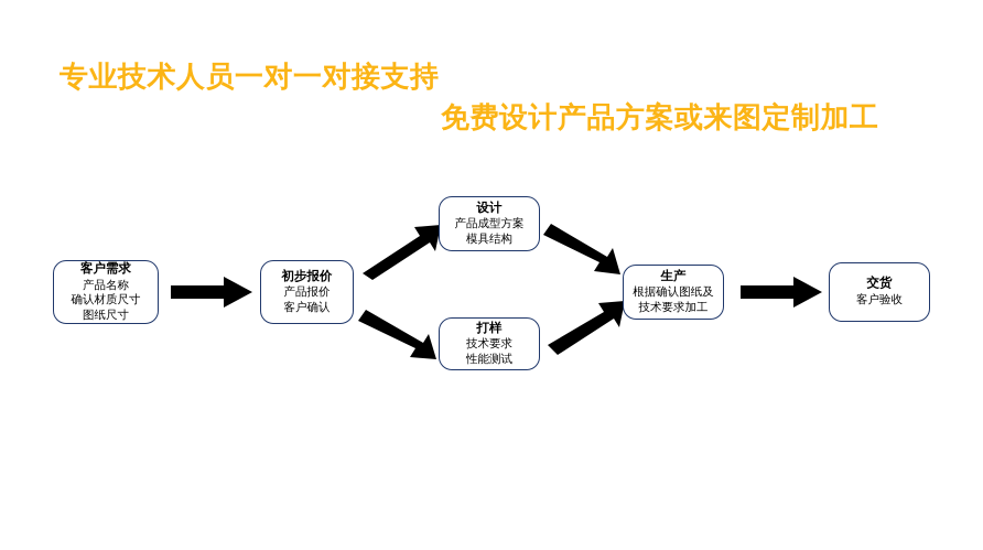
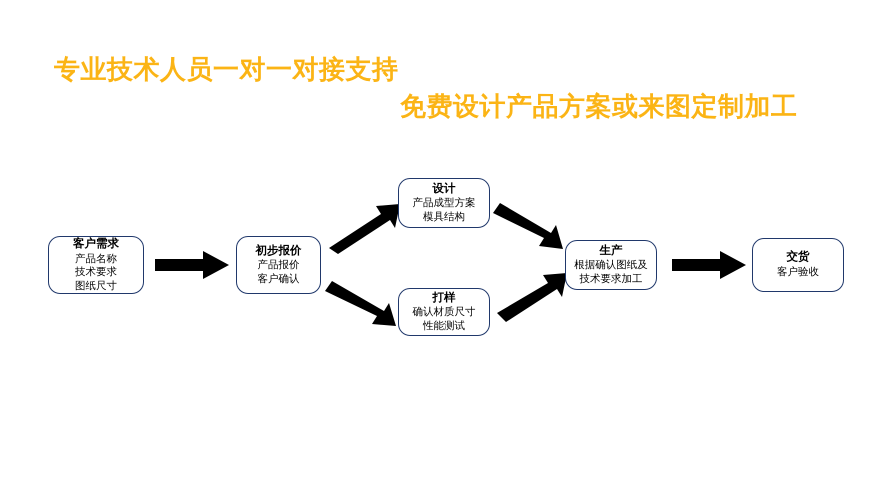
  专业技术人员一对一对接支持
  免费设计产品方案或来图定制加工
  客户需求
  产品名称
- 确认材质尺寸
+ 技术要求
  图纸尺寸
  初步报价
  产品报价
  客户确认
  设计
  产品成型方案
  模具结构
  打样
- 技术要求
+ 确认材质尺寸
  性能测试
  生产
  根据确认图纸及
  技术要求加工
  交货
  客户验收
